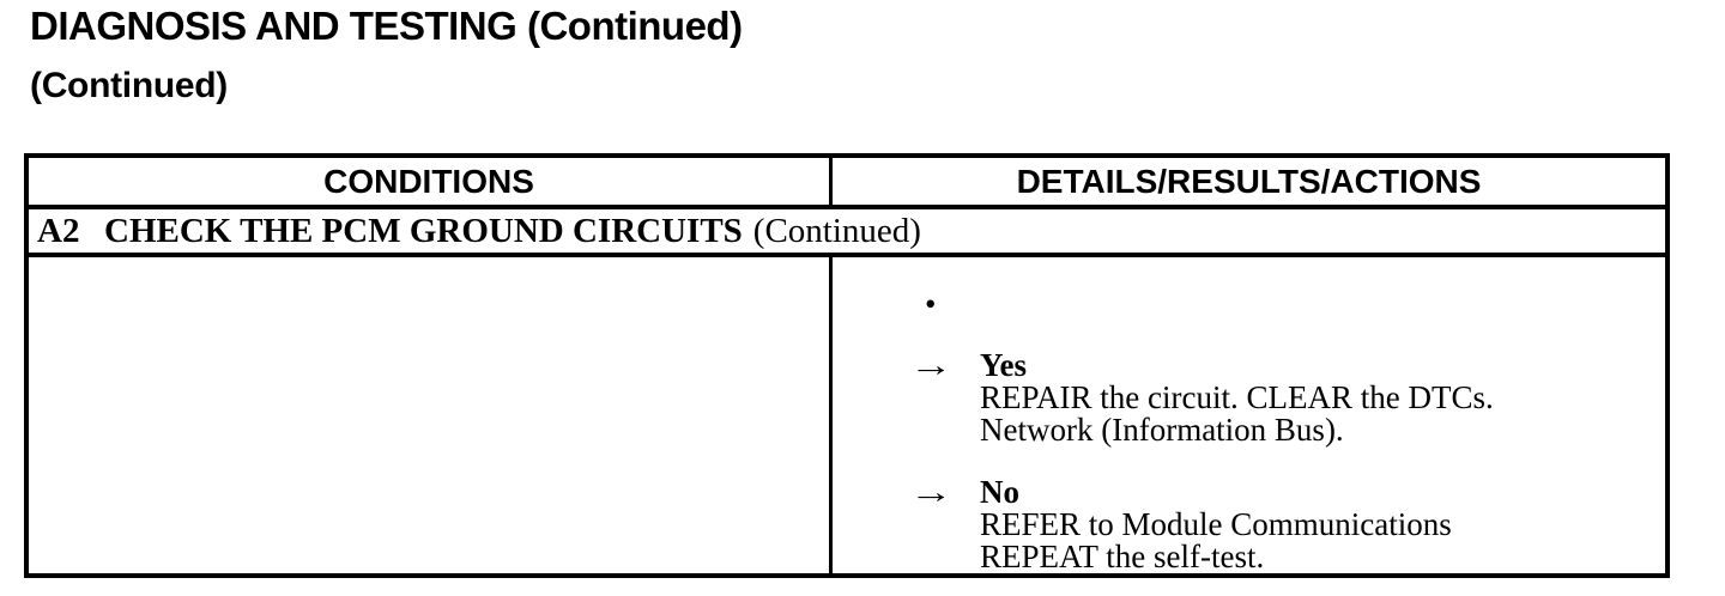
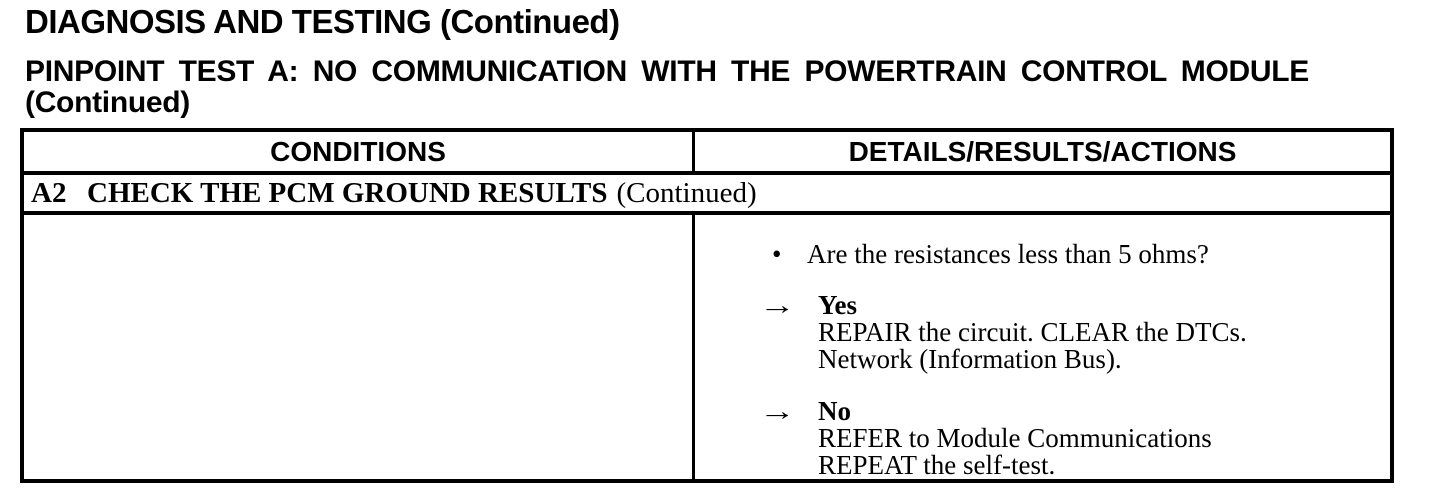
  DIAGNOSIS AND TESTING (Continued)
+ PINPOINT TEST A: NO COMMUNICATION WITH THE POWERTRAIN CONTROL MODULE
  (Continued)
  CONDITIONS
  DETAILS/RESULTS/ACTIONS
  A2
- CHECK THE PCM GROUND CIRCUITS
+ CHECK THE PCM GROUND RESULTS
  (Continued)
  •
+ Are the resistances less than 5 ohms?
  →
  Yes
  REPAIR the circuit. CLEAR the DTCs.
  Network (Information Bus).
  →
  No
  REFER to Module Communications
  REPEAT the self-test.
